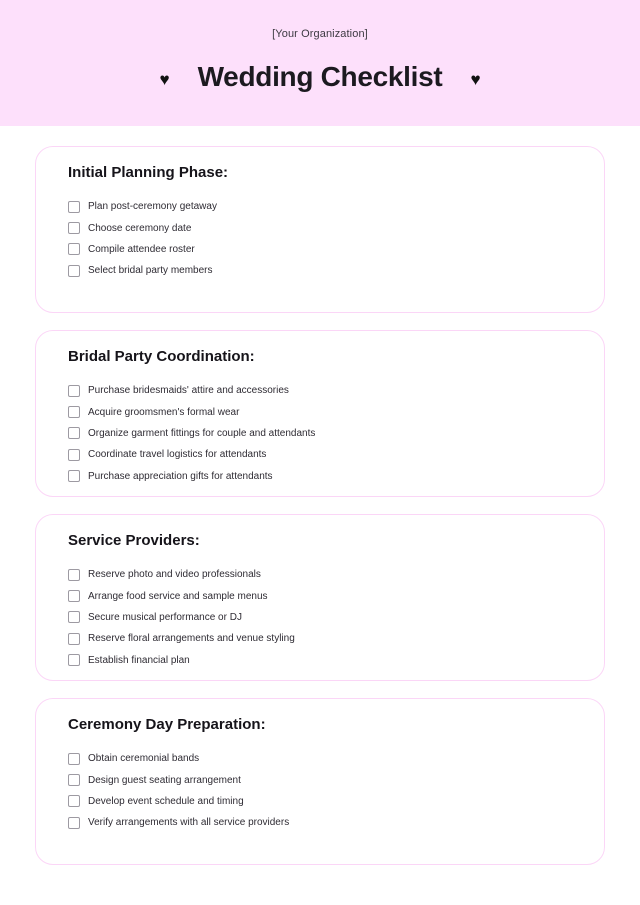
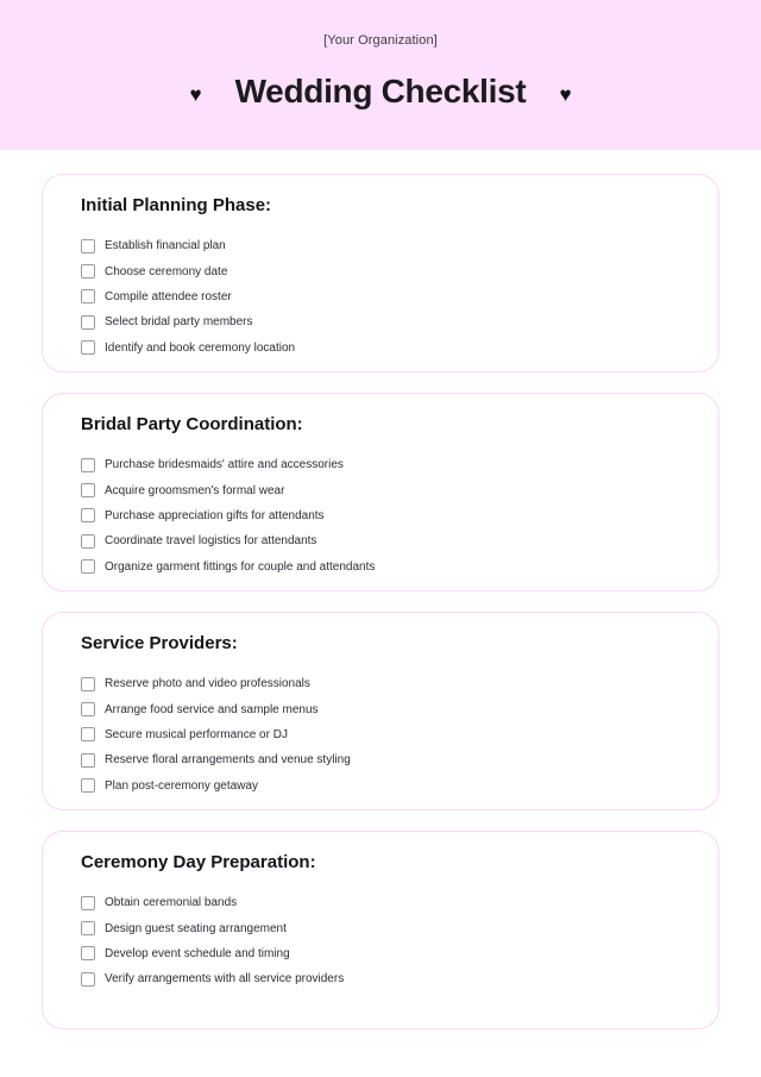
  [Your Organization]
  ♥
  Wedding Checklist
  ♥
  Initial Planning Phase:
- Plan post-ceremony getaway
+ Establish financial plan
  Choose ceremony date
  Compile attendee roster
  Select bridal party members
+ Identify and book ceremony location
  Bridal Party Coordination:
  Purchase bridesmaids' attire and accessories
  Acquire groomsmen's formal wear
- Organize garment fittings for couple and attendants
+ Purchase appreciation gifts for attendants
  Coordinate travel logistics for attendants
- Purchase appreciation gifts for attendants
+ Organize garment fittings for couple and attendants
  Service Providers:
  Reserve photo and video professionals
  Arrange food service and sample menus
  Secure musical performance or DJ
  Reserve floral arrangements and venue styling
- Establish financial plan
+ Plan post-ceremony getaway
  Ceremony Day Preparation:
  Obtain ceremonial bands
  Design guest seating arrangement
  Develop event schedule and timing
  Verify arrangements with all service providers
